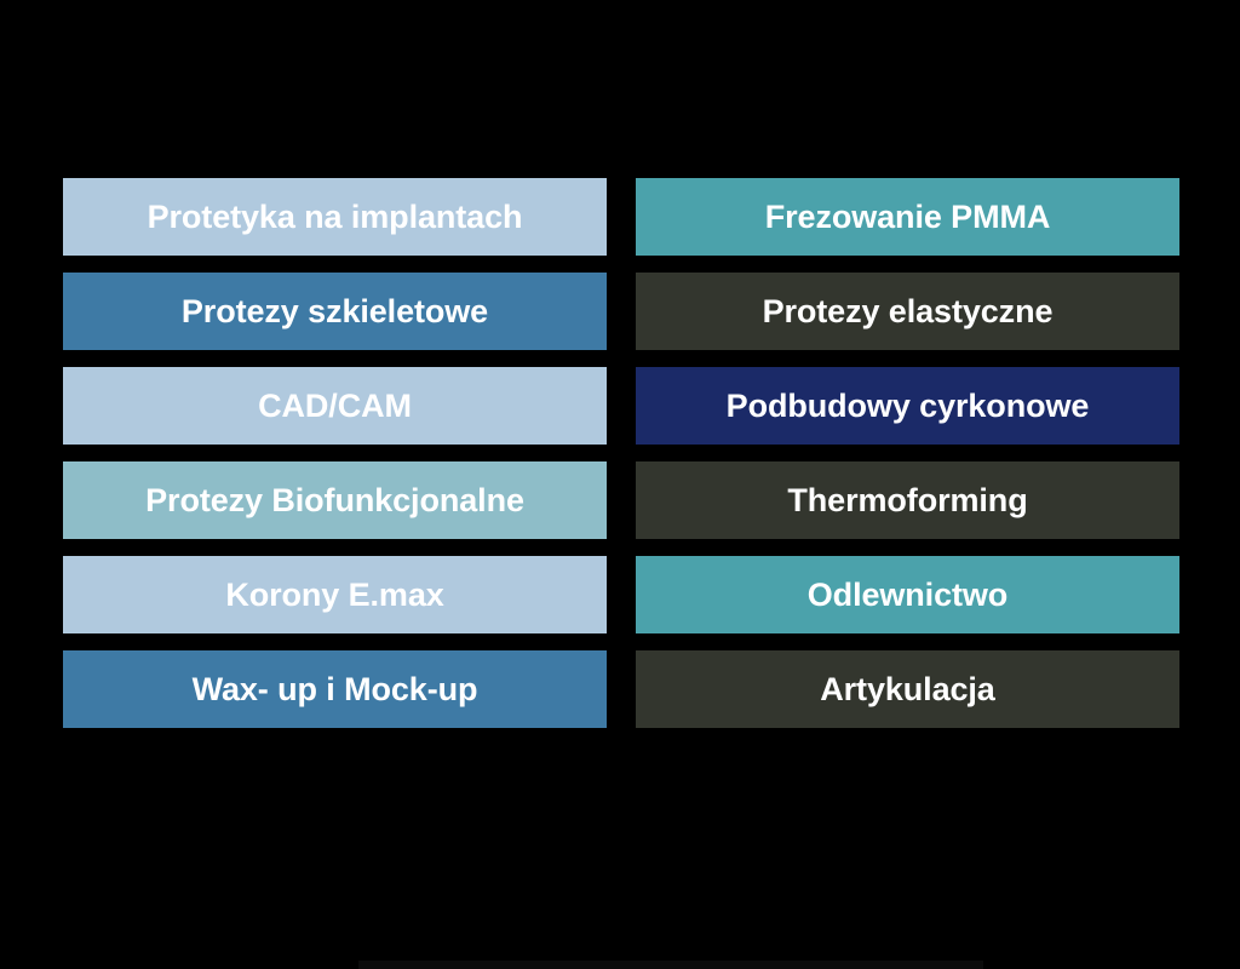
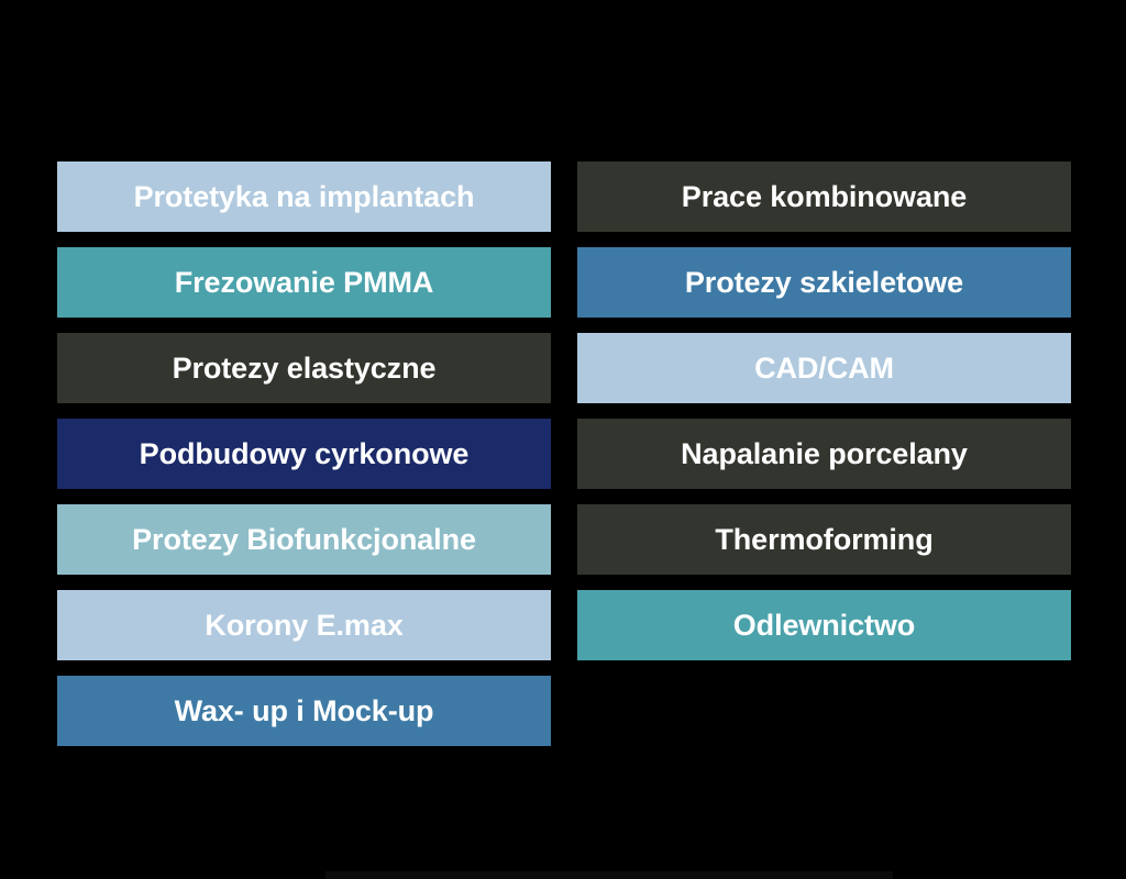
  Protetyka na implantach
+ Prace kombinowane
  Frezowanie PMMA
  Protezy szkieletowe
  Protezy elastyczne
  CAD/CAM
  Podbudowy cyrkonowe
+ Napalanie porcelany
  Protezy Biofunkcjonalne
  Thermoforming
  Korony E.max
  Odlewnictwo
  Wax- up i Mock-up
- Artykulacja
